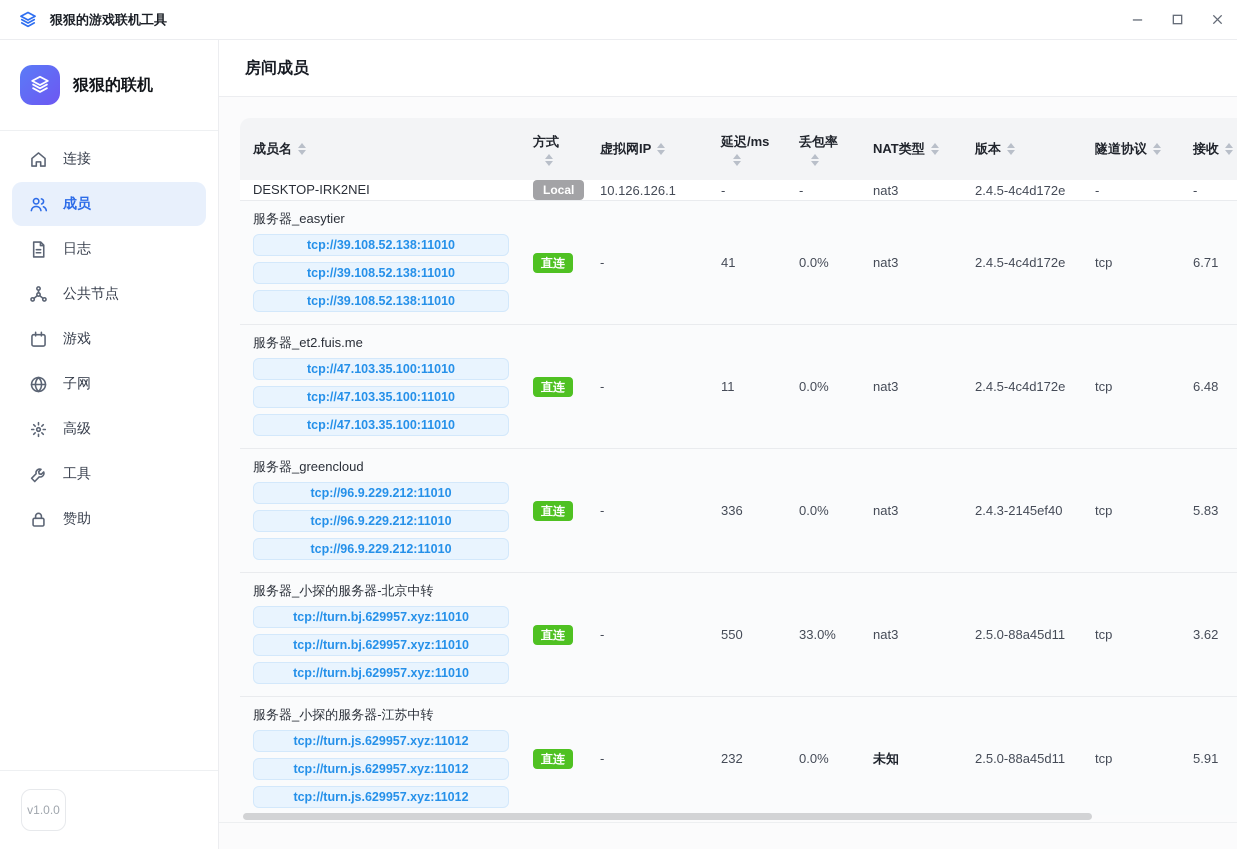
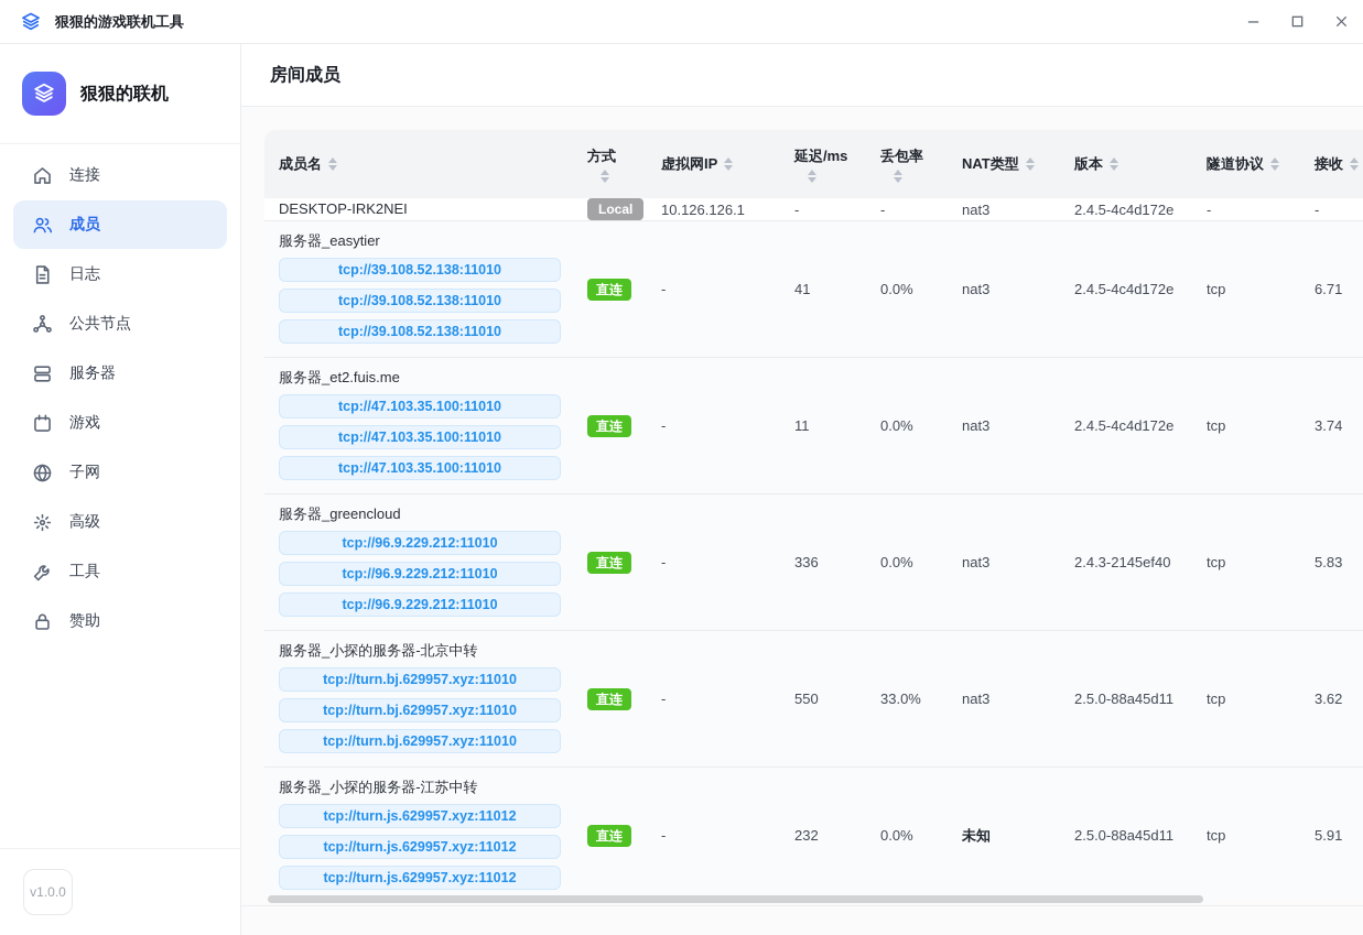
  狠狠的游戏联机工具
  狠狠的联机
  连接
  成员
  日志
  公共节点
+ 服务器
  游戏
  子网
  高级
  工具
  赞助
  v1.0.0
  房间成员
  成员名
  方式
  虚拟网IP
  延迟/ms
  丢包率
  NAT类型
  版本
  隧道协议
  接收
  DESKTOP-IRK2NEI
  Local
  10.126.126.1
  -
  -
  nat3
  2.4.5-4c4d172e
  -
  -
  服务器_easytier
  tcp://39.108.52.138:11010
  tcp://39.108.52.138:11010
  tcp://39.108.52.138:11010
  直连
  -
  41
  0.0%
  nat3
  2.4.5-4c4d172e
  tcp
  6.71
  服务器_et2.fuis.me
  tcp://47.103.35.100:11010
  tcp://47.103.35.100:11010
  tcp://47.103.35.100:11010
  直连
  -
  11
  0.0%
  nat3
  2.4.5-4c4d172e
  tcp
- 6.48
+ 3.74
  服务器_greencloud
  tcp://96.9.229.212:11010
  tcp://96.9.229.212:11010
  tcp://96.9.229.212:11010
  直连
  -
  336
  0.0%
  nat3
  2.4.3-2145ef40
  tcp
  5.83
  服务器_小探的服务器-北京中转
  tcp://turn.bj.629957.xyz:11010
  tcp://turn.bj.629957.xyz:11010
  tcp://turn.bj.629957.xyz:11010
  直连
  -
  550
  33.0%
  nat3
  2.5.0-88a45d11
  tcp
  3.62
  服务器_小探的服务器-江苏中转
  tcp://turn.js.629957.xyz:11012
  tcp://turn.js.629957.xyz:11012
  tcp://turn.js.629957.xyz:11012
  直连
  -
  232
  0.0%
  未知
  2.5.0-88a45d11
  tcp
  5.91
